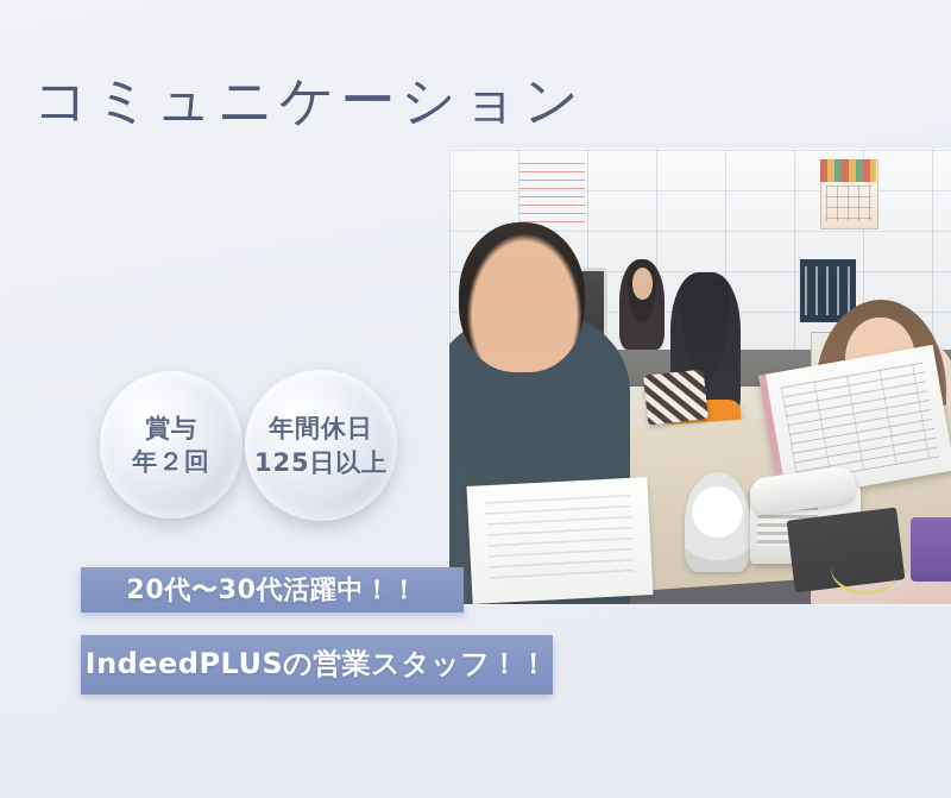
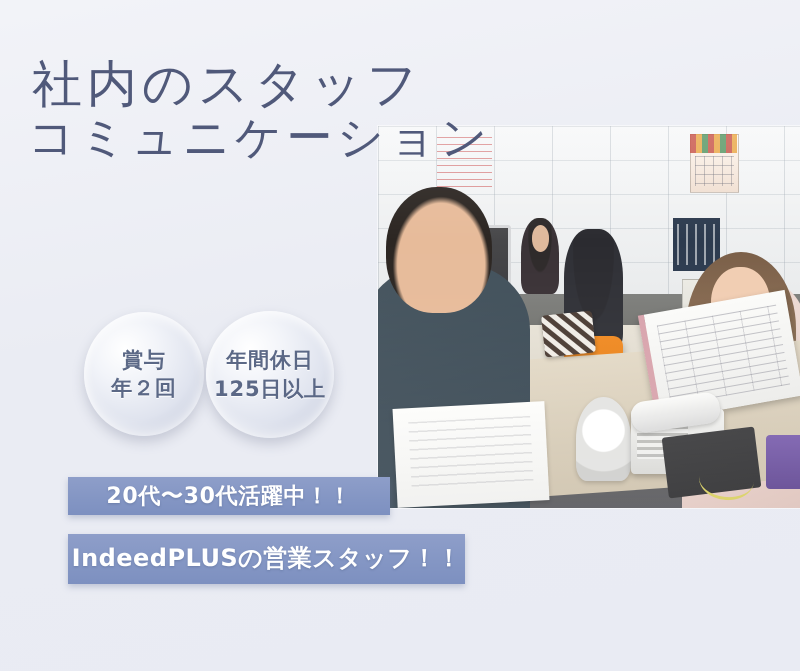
+ 社内のスタッフ
  コミュニケーション
  賞与
  年２回
  年間休日
  125日以上
  20代〜30代活躍中！！
  IndeedPLUSの営業スタッフ！！
